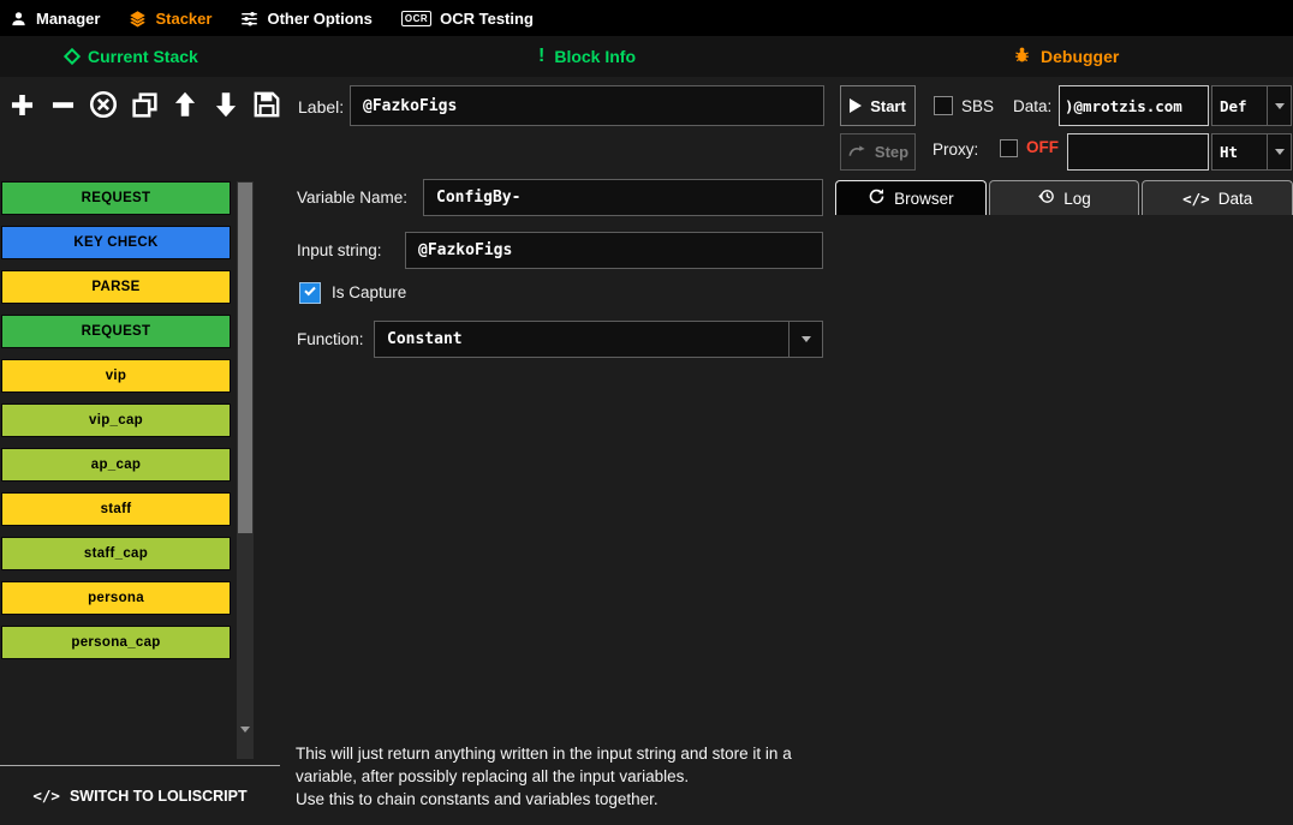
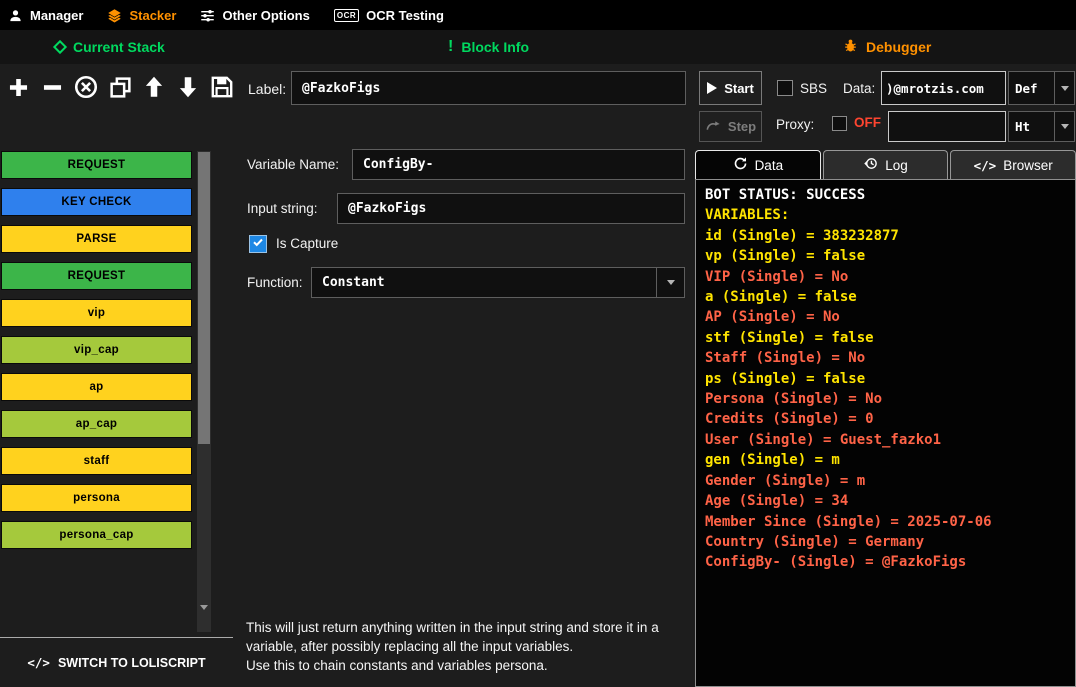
  Manager
  Stacker
  Other Options
  OCR
  OCR Testing
  Current Stack
  !
  Block Info
  Debugger
  Label:
  @FazkoFigs
  Start
  SBS
  Data:
  )@mrotzis.com
  Def
  Step
  Proxy:
  OFF
  Ht
- Browser
+ Data
  Log
  </>
- Data
+ Browser
+ BOT STATUS: SUCCESS
+ VARIABLES:
+ id (Single) = 383232877
+ vp (Single) = false
+ VIP (Single) = No
+ a (Single) = false
+ AP (Single) = No
+ stf (Single) = false
+ Staff (Single) = No
+ ps (Single) = false
+ Persona (Single) = No
+ Credits (Single) = 0
+ User (Single) = Guest_fazko1
+ gen (Single) = m
+ Gender (Single) = m
+ Age (Single) = 34
+ Member Since (Single) = 2025-07-06
+ Country (Single) = Germany
+ ConfigBy- (Single) = @FazkoFigs
  REQUEST
  KEY CHECK
  PARSE
  REQUEST
  vip
  vip_cap
+ ap
  ap_cap
  staff
- staff_cap
  persona
  persona_cap
  </>
  SWITCH TO LOLISCRIPT
  Variable Name:
  ConfigBy-
  Input string:
  @FazkoFigs
  Is Capture
  Function:
  Constant
  This will just return anything written in the input string and store it in a variable, after possibly replacing all the input variables.
- Use this to chain constants and variables together.
+ Use this to chain constants and variables persona.
